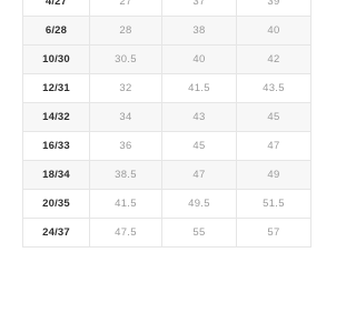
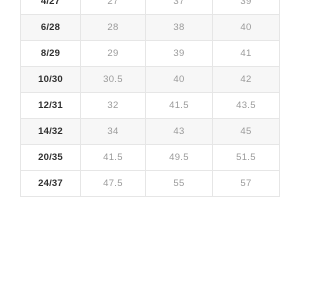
  4/27	27	37	39
  6/28	28	38	40
+ 8/29	29	39	41
  10/30	30.5	40	42
  12/31	32	41.5	43.5
  14/32	34	43	45
- 16/33	36	45	47
- 18/34	38.5	47	49
  20/35	41.5	49.5	51.5
  24/37	47.5	55	57
